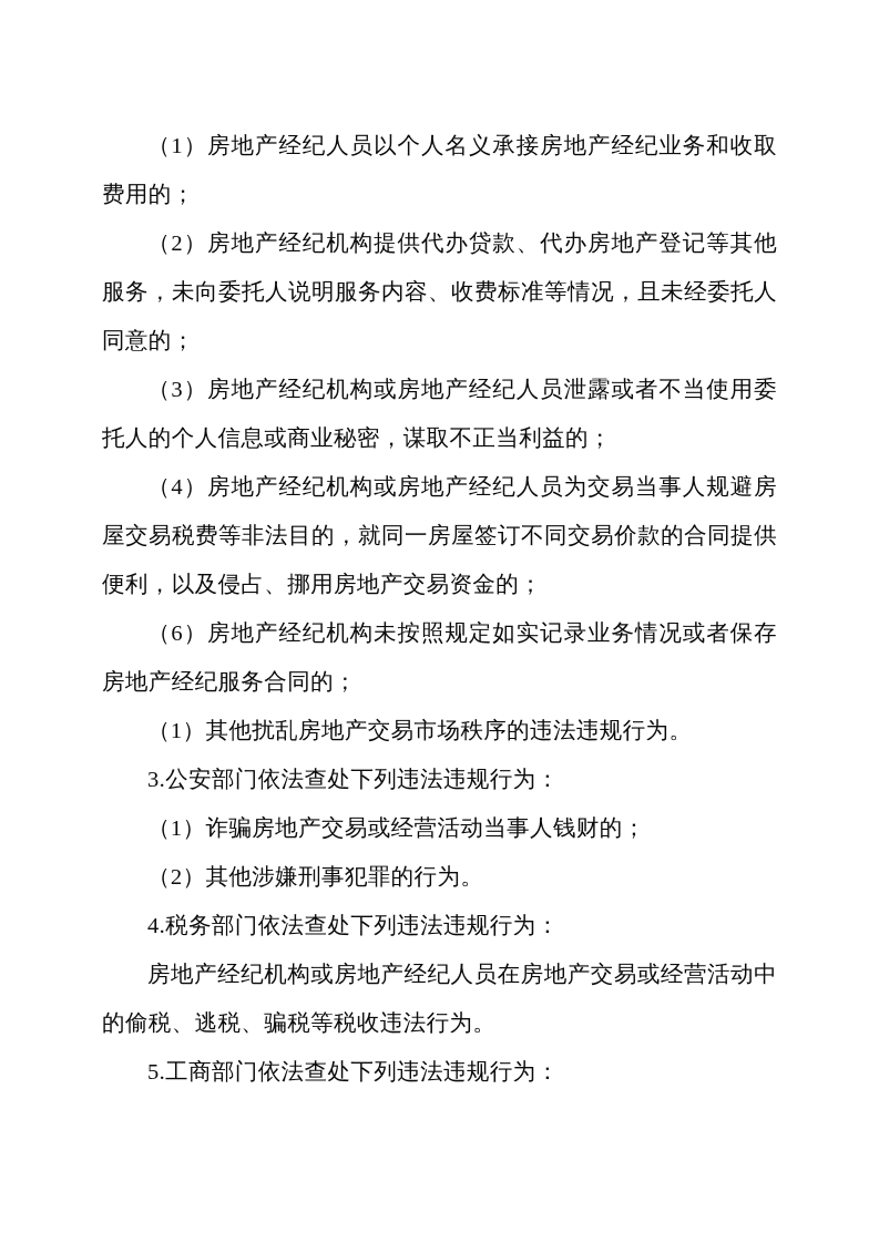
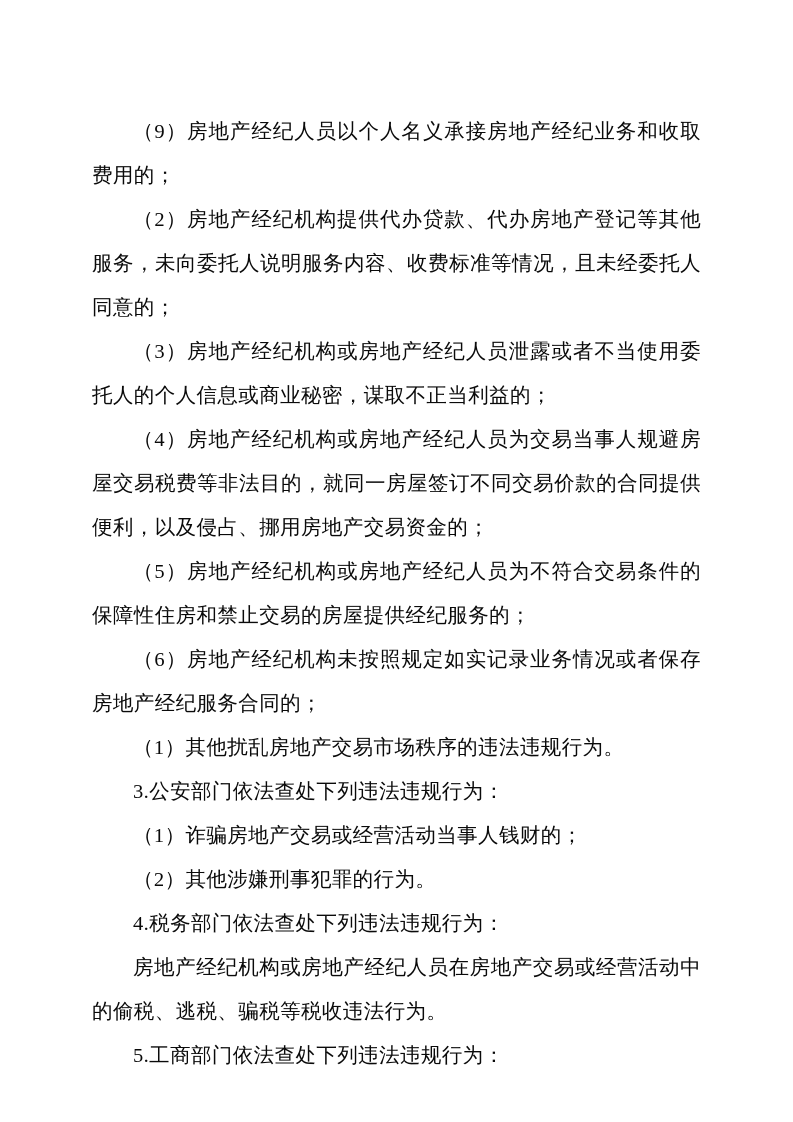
- （1）房地产经纪人员以个人名义承接房地产经纪业务和收取费用的；
+ （9）房地产经纪人员以个人名义承接房地产经纪业务和收取费用的；
  （2）房地产经纪机构提供代办贷款、代办房地产登记等其他服务，未向委托人说明服务内容、收费标准等情况，且未经委托人同意的；
  （3）房地产经纪机构或房地产经纪人员泄露或者不当使用委托人的个人信息或商业秘密，谋取不正当利益的；
  （4）房地产经纪机构或房地产经纪人员为交易当事人规避房屋交易税费等非法目的，就同一房屋签订不同交易价款的合同提供便利，以及侵占、挪用房地产交易资金的；
+ （5）房地产经纪机构或房地产经纪人员为不符合交易条件的保障性住房和禁止交易的房屋提供经纪服务的；
  （6）房地产经纪机构未按照规定如实记录业务情况或者保存房地产经纪服务合同的；
  （1）其他扰乱房地产交易市场秩序的违法违规行为。
  3.公安部门依法查处下列违法违规行为：
  （1）诈骗房地产交易或经营活动当事人钱财的；
  （2）其他涉嫌刑事犯罪的行为。
  4.税务部门依法查处下列违法违规行为：
  房地产经纪机构或房地产经纪人员在房地产交易或经营活动中的偷税、逃税、骗税等税收违法行为。
  5.工商部门依法查处下列违法违规行为：
